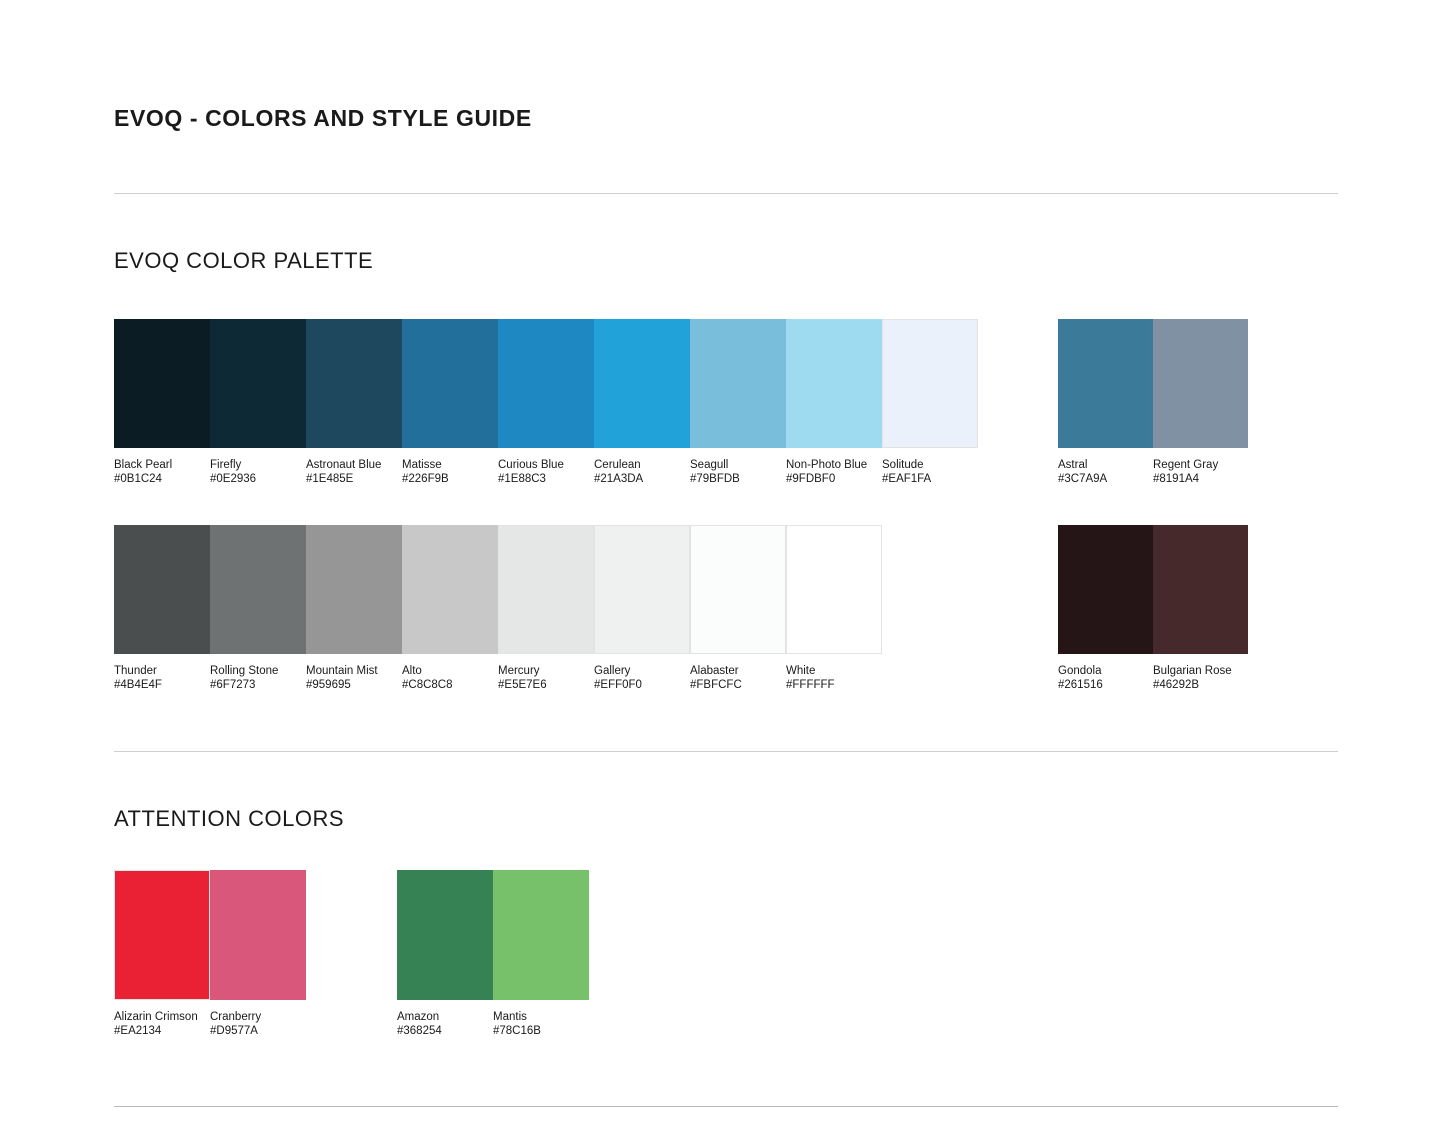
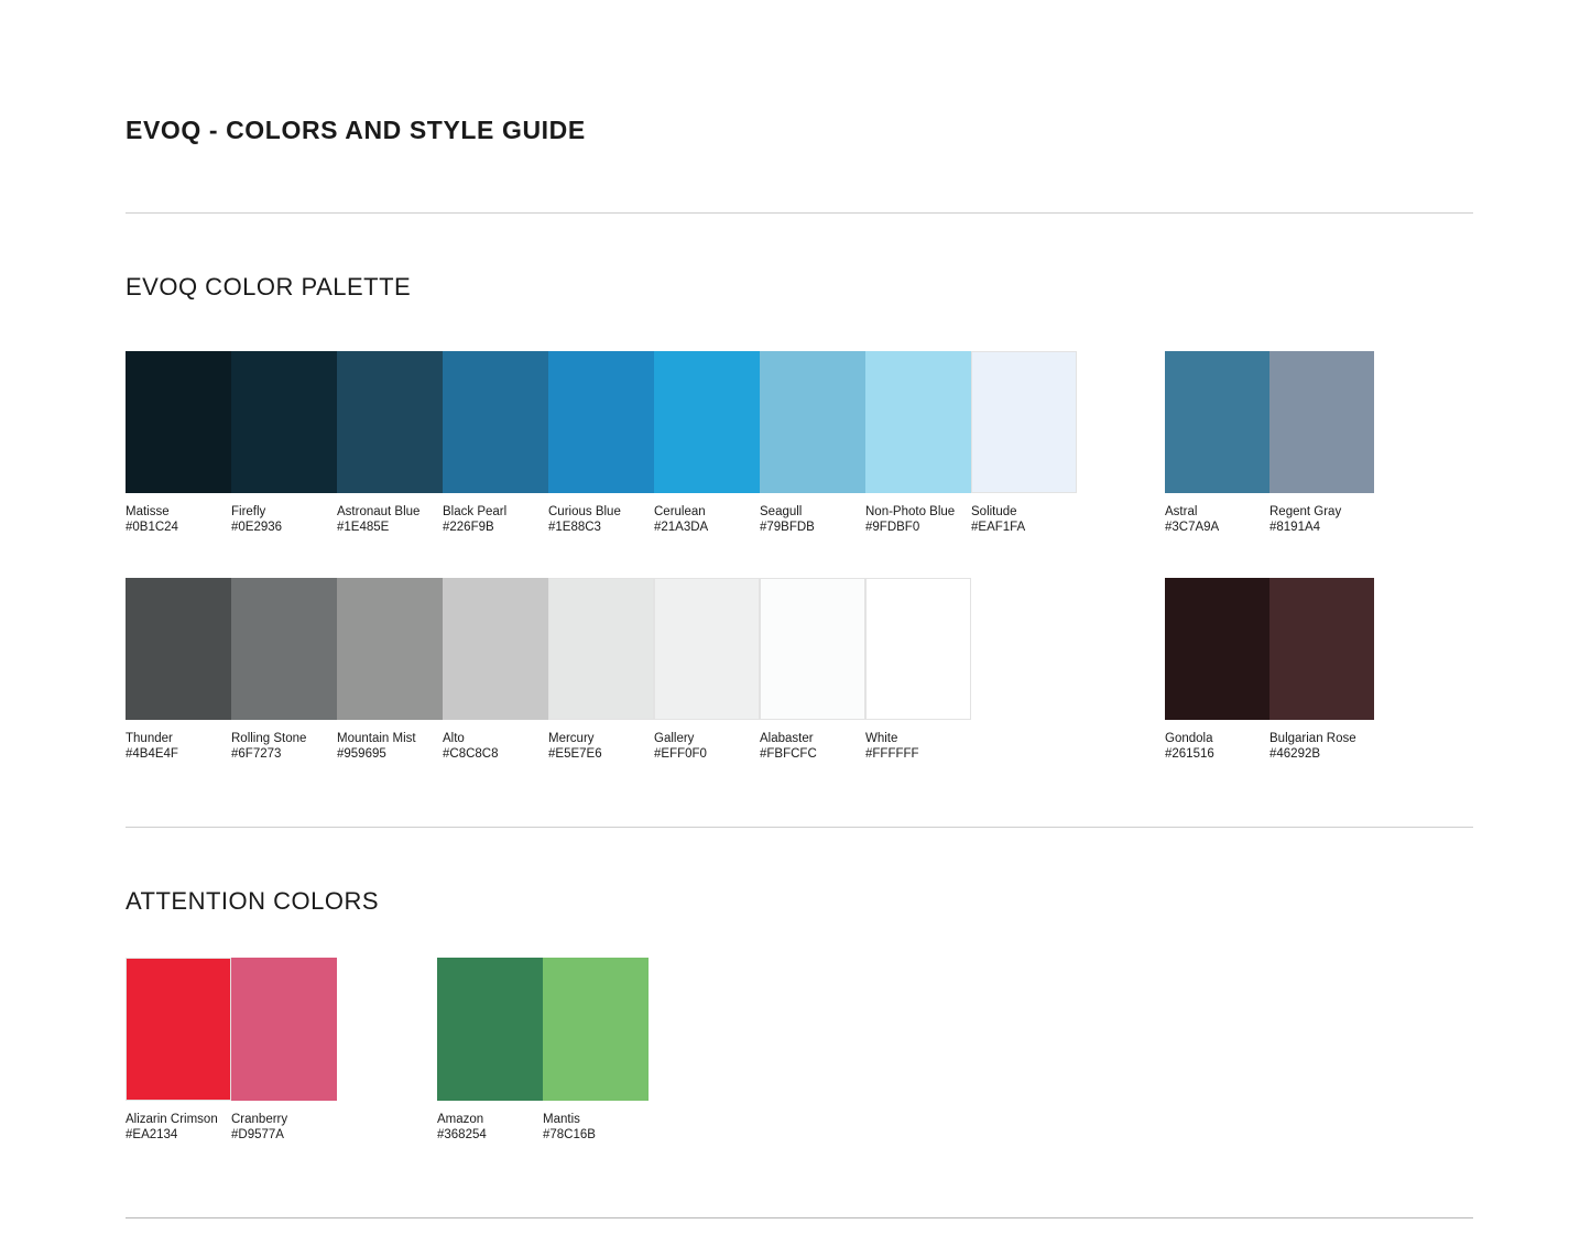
  EVOQ - COLORS AND STYLE GUIDE
  EVOQ COLOR PALETTE
- Black Pearl
+ Matisse
  #0B1C24
  Firefly
  #0E2936
  Astronaut Blue
  #1E485E
- Matisse
+ Black Pearl
  #226F9B
  Curious Blue
  #1E88C3
  Cerulean
  #21A3DA
  Seagull
  #79BFDB
  Non-Photo Blue
  #9FDBF0
  Solitude
  #EAF1FA
  Astral
  #3C7A9A
  Regent Gray
  #8191A4
  Thunder
  #4B4E4F
  Rolling Stone
  #6F7273
  Mountain Mist
  #959695
  Alto
  #C8C8C8
  Mercury
  #E5E7E6
  Gallery
  #EFF0F0
  Alabaster
  #FBFCFC
  White
  #FFFFFF
  Gondola
  #261516
  Bulgarian Rose
  #46292B
  ATTENTION COLORS
  Alizarin Crimson
  #EA2134
  Cranberry
  #D9577A
  Amazon
  #368254
  Mantis
  #78C16B
